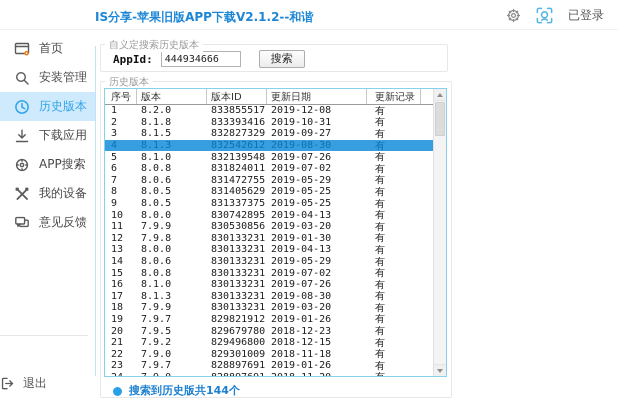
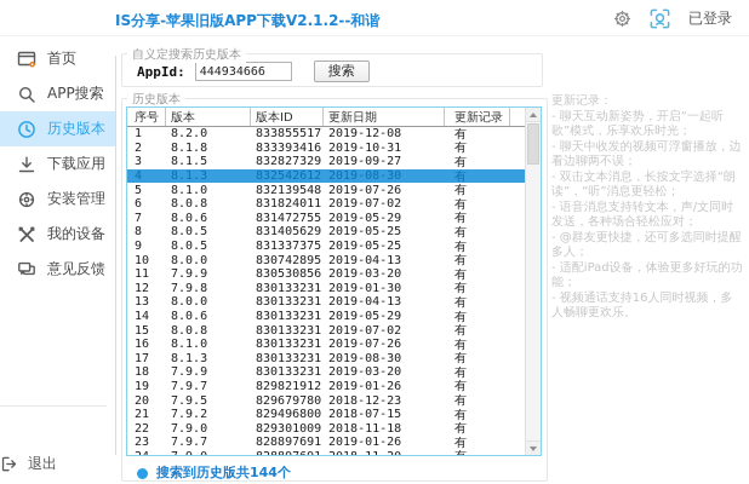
  IS分享-苹果旧版APP下载V2.1.2--和谐
  已登录
  首页
- 安装管理
+ APP搜索
  历史版本
  下载应用
- APP搜索
+ 安装管理
  我的设备
  意见反馈
  退出
  自义定搜索历史版本
  AppId:
  444934666
  搜索
  历史版本
  序号
  版本
  版本ID
  更新日期
  更新记录
  1
  8.2.0
  833855517
  2019-12-08
  有
  2
  8.1.8
  833393416
  2019-10-31
  有
  3
  8.1.5
  832827329
  2019-09-27
  有
  4
  8.1.3
  832542612
  2019-08-30
  有
  5
  8.1.0
  832139548
  2019-07-26
  有
  6
  8.0.8
  831824011
  2019-07-02
  有
  7
  8.0.6
  831472755
  2019-05-29
  有
  8
  8.0.5
  831405629
  2019-05-25
  有
  9
  8.0.5
  831337375
  2019-05-25
  有
  10
  8.0.0
  830742895
  2019-04-13
  有
  11
  7.9.9
  830530856
  2019-03-20
  有
  12
  7.9.8
  830133231
  2019-01-30
  有
  13
  8.0.0
  830133231
  2019-04-13
  有
  14
  8.0.6
  830133231
  2019-05-29
  有
  15
  8.0.8
  830133231
  2019-07-02
  有
  16
  8.1.0
  830133231
  2019-07-26
  有
  17
  8.1.3
  830133231
  2019-08-30
  有
  18
  7.9.9
  830133231
  2019-03-20
  有
  19
  7.9.7
  829821912
  2019-01-26
  有
  20
  7.9.5
  829679780
  2018-12-23
  有
  21
  7.9.2
  829496800
- 2018-12-15
+ 2018-07-15
  有
  22
  7.9.0
  829301009
  2018-11-18
  有
  23
  7.9.7
  828897691
  2019-01-26
  有
  搜索到历史版共144个
+ 更新记录：
+ - 聊天互动新姿势，开启“一起听歌”模式，乐享欢乐时光；
+ - 聊天中收发的视频可浮窗播放，边看边聊两不误；
+ - 双击文本消息，长按文字选择“朗读”，“听”消息更轻松；
+ - 语音消息支持转文本，声/文同时发送，各种场合轻松应对；
+ - @群友更快捷，还可多选同时提醒多人；
+ - 适配iPad设备，体验更多好玩的功能；
+ - 视频通话支持16人同时视频，多人畅聊更欢乐。
